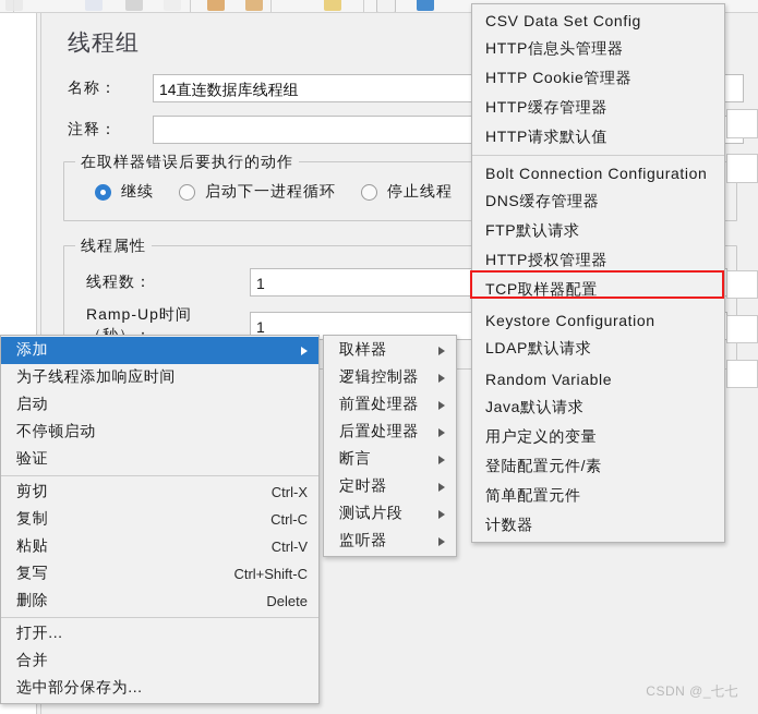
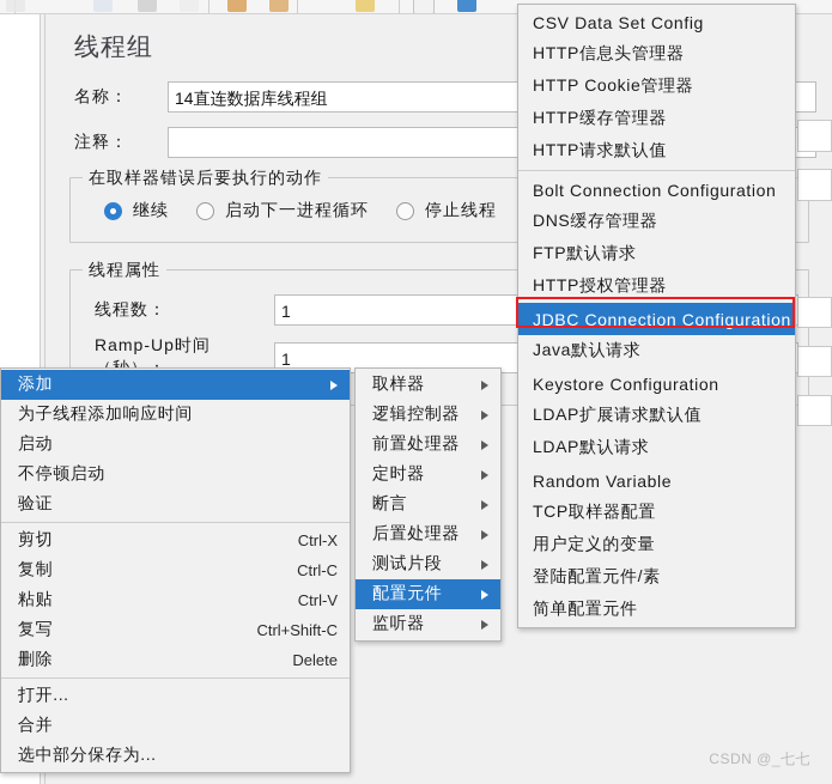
  线程组
  名称：
  14直连数据库线程组
  注释：
  在取样器错误后要执行的动作
  继续
  启动下一进程循环
  停止线程
  线程属性
  线程数：
  1
  1
  添加
  为子线程添加响应时间
  启动
  不停顿启动
  验证
  剪切
  Ctrl-X
  复制
  Ctrl-C
  粘贴
  Ctrl-V
  复写
  Ctrl+Shift-C
  删除
  Delete
  打开...
  合并
  选中部分保存为...
  取样器
  逻辑控制器
  前置处理器
- 后置处理器
+ 定时器
  断言
- 定时器
+ 后置处理器
  测试片段
+ 配置元件
  监听器
  CSV Data Set Config
  HTTP信息头管理器
  HTTP Cookie管理器
  HTTP缓存管理器
  HTTP请求默认值
  Bolt Connection Configuration
  DNS缓存管理器
  FTP默认请求
  HTTP授权管理器
+ JDBC Connection Configuration
- TCP取样器配置
+ Java默认请求
  Keystore Configuration
+ LDAP扩展请求默认值
  LDAP默认请求
  Random Variable
- Java默认请求
+ TCP取样器配置
  用户定义的变量
  登陆配置元件/素
  简单配置元件
- 计数器
  CSDN @_七七
